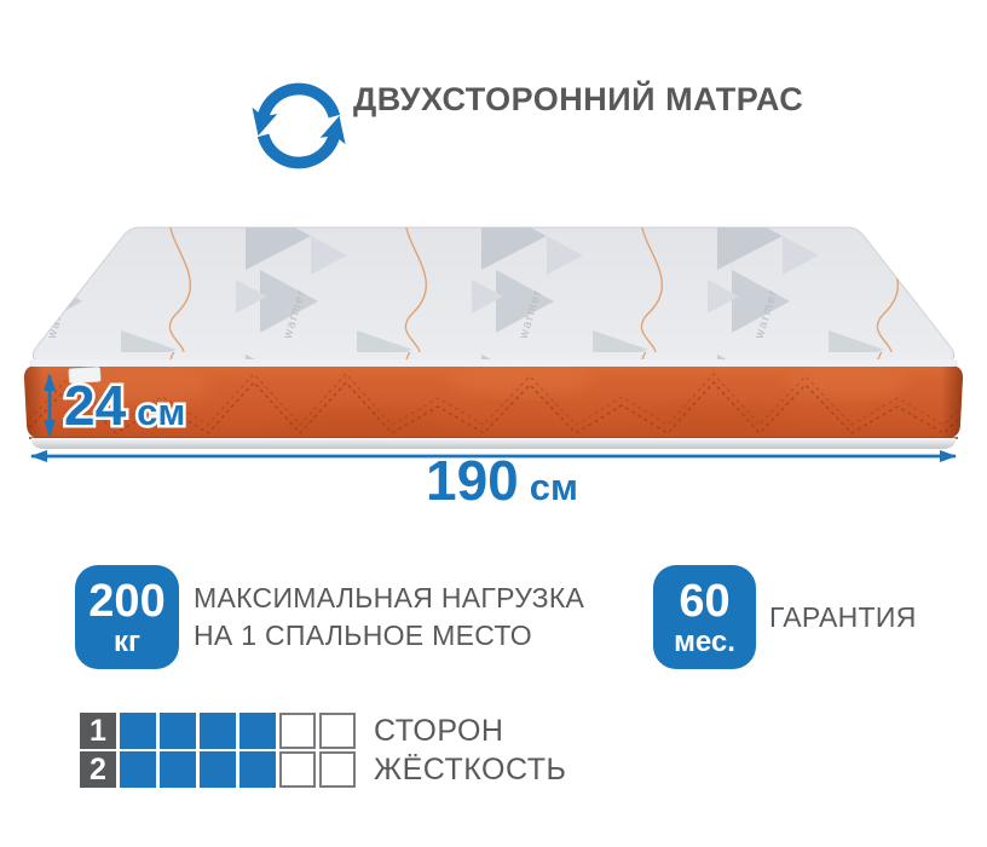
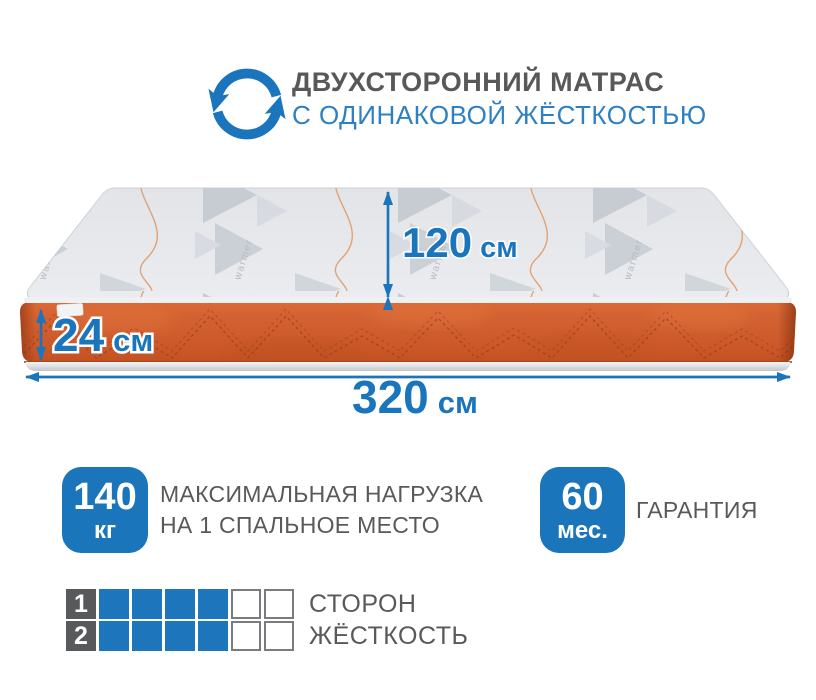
  ДВУХСТОРОННИЙ МАТРАС
+ С ОДИНАКОВОЙ ЖЁСТКОСТЬЮ
+ 120 см
  24 см
- 190 см
+ 320 см
- 200
+ 140
  кг
  МАКСИМАЛЬНАЯ НАГРУЗКА
  НА 1 СПАЛЬНОЕ МЕСТО
  60
  мес.
  ГАРАНТИЯ
  1
  СТОРОН
  2
  ЖЁСТКОСТЬ
